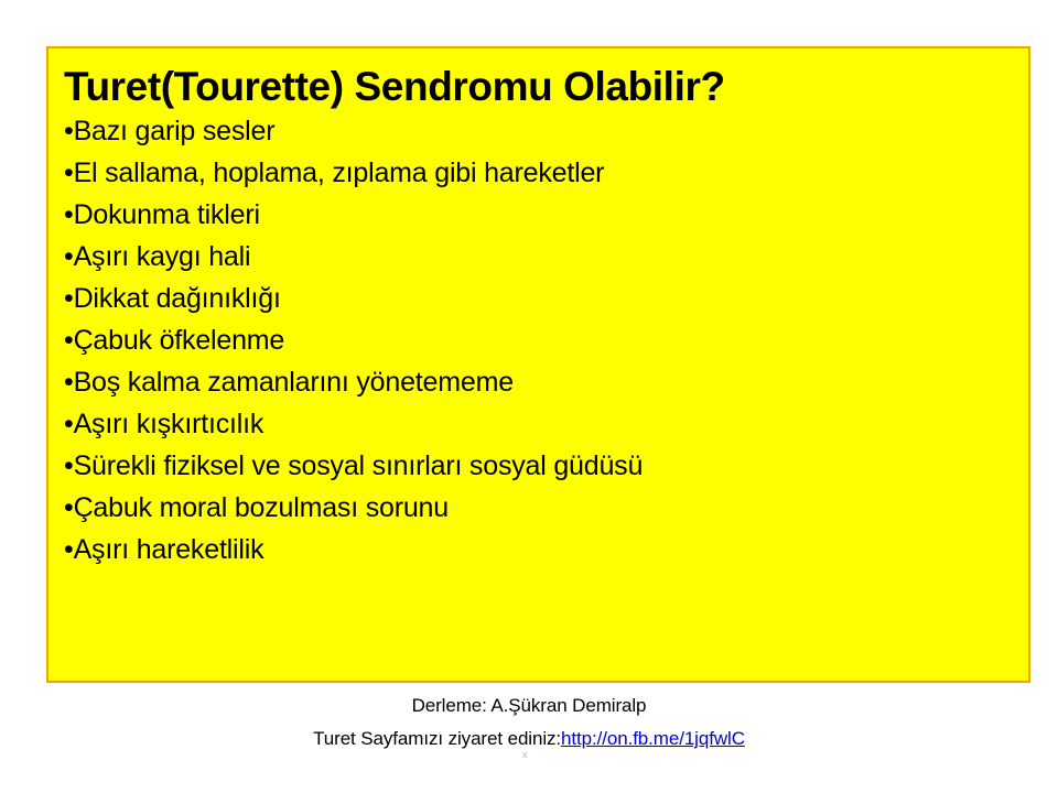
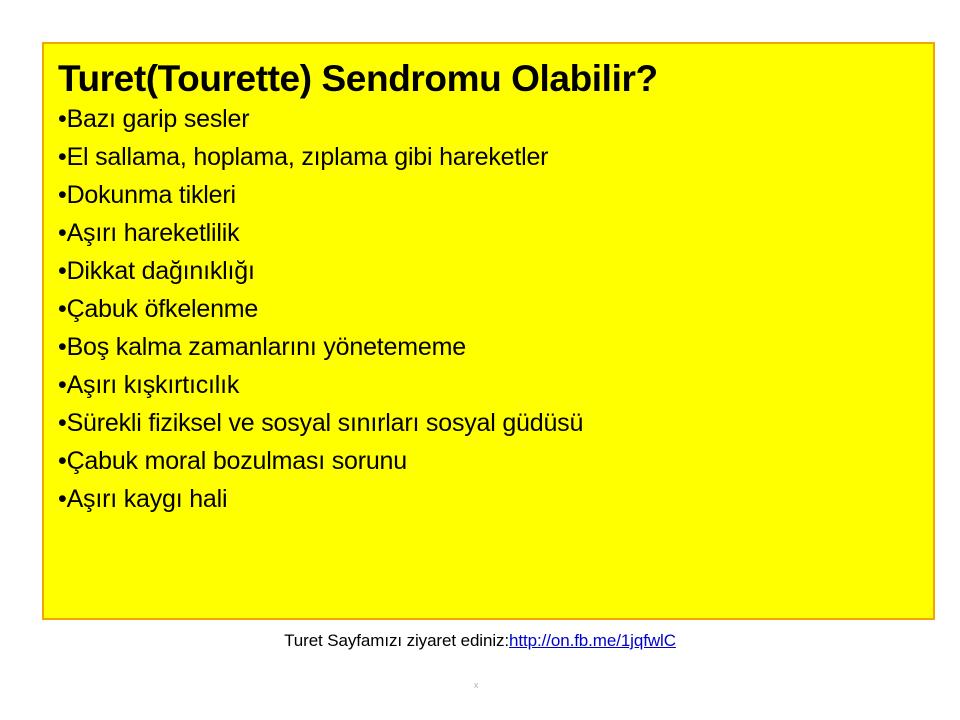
  Turet(Tourette) Sendromu Olabilir?
  •Bazı garip sesler
  •El sallama, hoplama, zıplama gibi hareketler
  •Dokunma tikleri
- •Aşırı kaygı hali
+ •Aşırı hareketlilik
  •Dikkat dağınıklığı
  •Çabuk öfkelenme
  •Boş kalma zamanlarını yönetememe
  •Aşırı kışkırtıcılık
  •Sürekli fiziksel ve sosyal sınırları sosyal güdüsü
  •Çabuk moral bozulması sorunu
- •Aşırı hareketlilik
+ •Aşırı kaygı hali
- Derleme: A.Şükran Demiralp
  Turet Sayfamızı ziyaret ediniz:http://on.fb.me/1jqfwlC
  x
